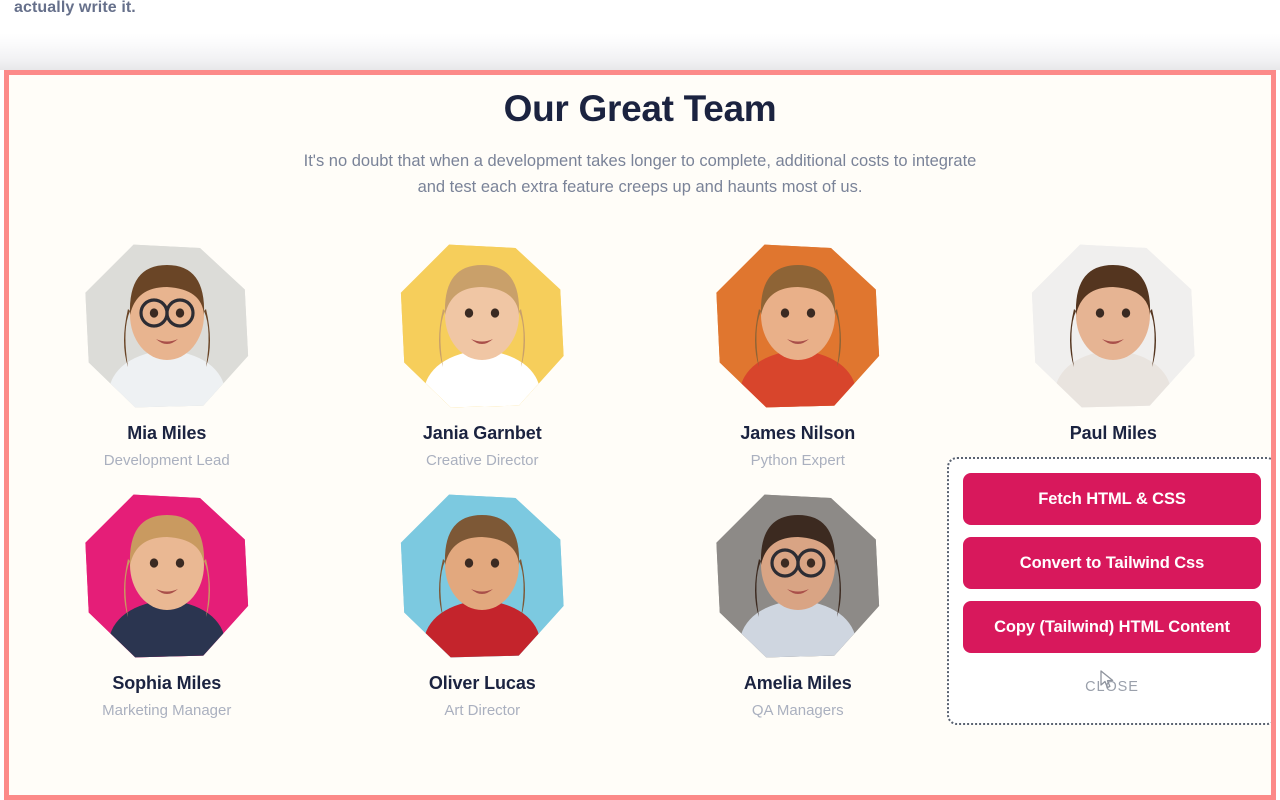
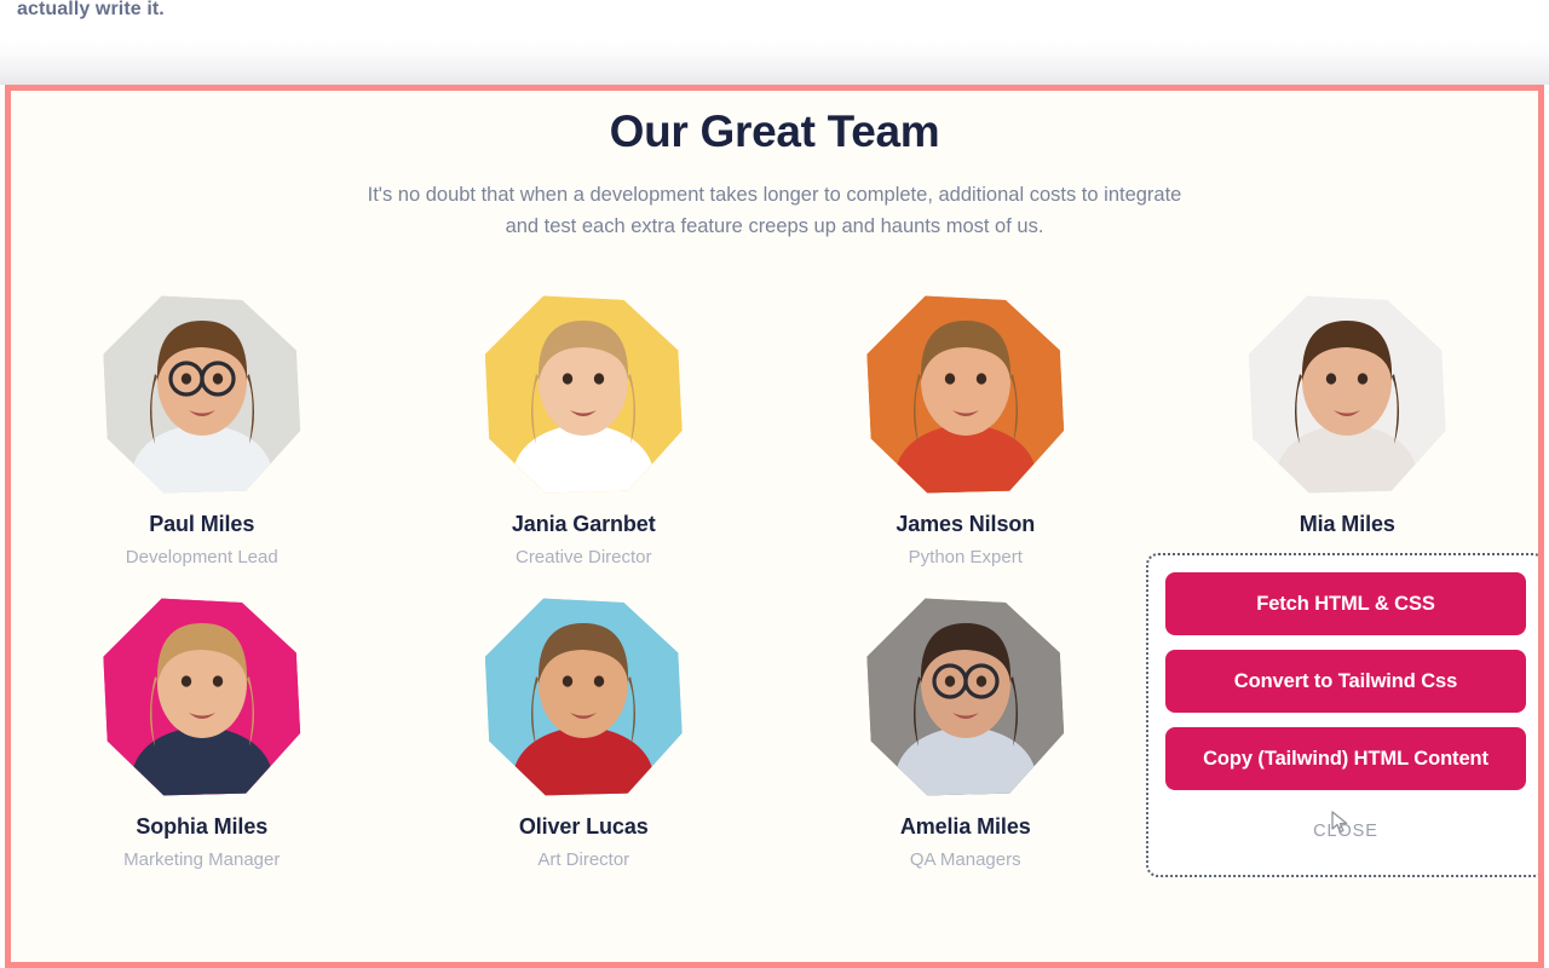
  actually write it.
  Our Great Team
  It's no doubt that when a development takes longer to complete, additional costs to integrate and test each extra feature creeps up and haunts most of us.
- Mia Miles
+ Paul Miles
  Development Lead
  Jania Garnbet
  Creative Director
  James Nilson
  Python Expert
- Paul Miles
+ Mia Miles
  Sophia Miles
  Marketing Manager
  Oliver Lucas
  Art Director
  Amelia Miles
  QA Managers
  Fetch HTML & CSS
  Convert to Tailwind Css
  Copy (Tailwind) HTML Content
  CLOSE
